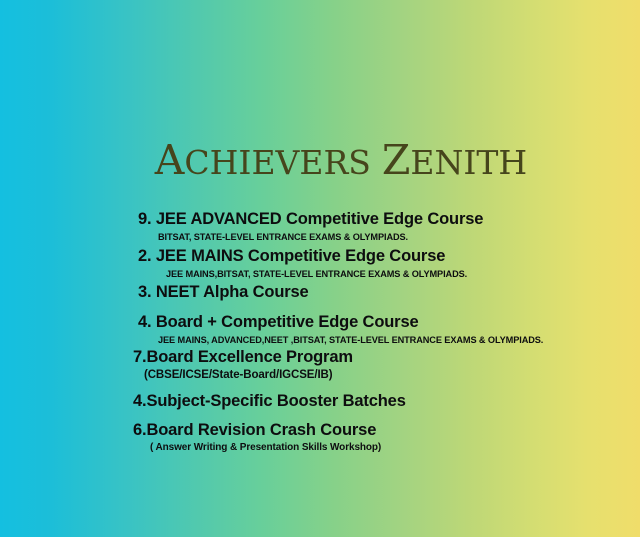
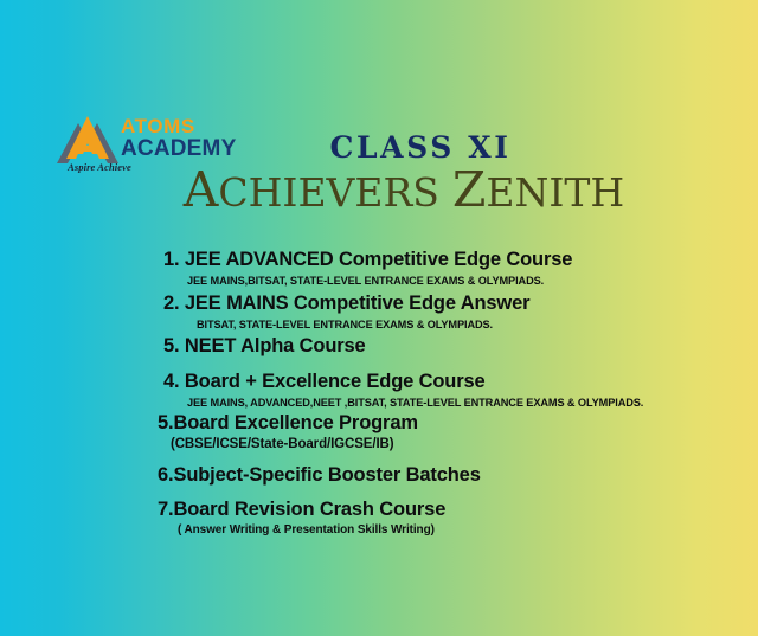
+ ATOMS
+ ACADEMY
+ Aspire Achieve
+ CLASS XI
  ACHIEVERS ZENITH
- 9. JEE ADVANCED Competitive Edge Course
+ 1. JEE ADVANCED Competitive Edge Course
- BITSAT, STATE-LEVEL ENTRANCE EXAMS & OLYMPIADS.
+ JEE MAINS,BITSAT, STATE-LEVEL ENTRANCE EXAMS & OLYMPIADS.
- 2. JEE MAINS Competitive Edge Course
+ 2. JEE MAINS Competitive Edge Answer
- JEE MAINS,BITSAT, STATE-LEVEL ENTRANCE EXAMS & OLYMPIADS.
+ BITSAT, STATE-LEVEL ENTRANCE EXAMS & OLYMPIADS.
- 3. NEET Alpha Course
+ 5. NEET Alpha Course
- 4. Board + Competitive Edge Course
+ 4. Board + Excellence Edge Course
  JEE MAINS, ADVANCED,NEET ,BITSAT, STATE-LEVEL ENTRANCE EXAMS & OLYMPIADS.
- 7.Board Excellence Program
+ 5.Board Excellence Program
  (CBSE/ICSE/State-Board/IGCSE/IB)
- 4.Subject-Specific Booster Batches
+ 6.Subject-Specific Booster Batches
- 6.Board Revision Crash Course
+ 7.Board Revision Crash Course
- ( Answer Writing & Presentation Skills Workshop)
+ ( Answer Writing & Presentation Skills Writing)
